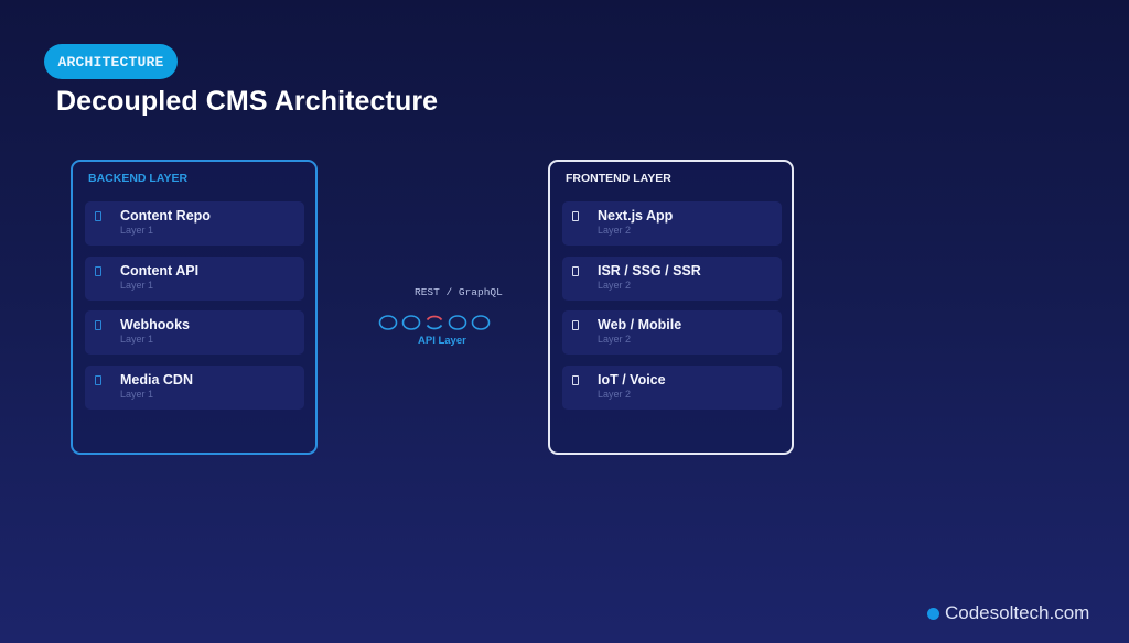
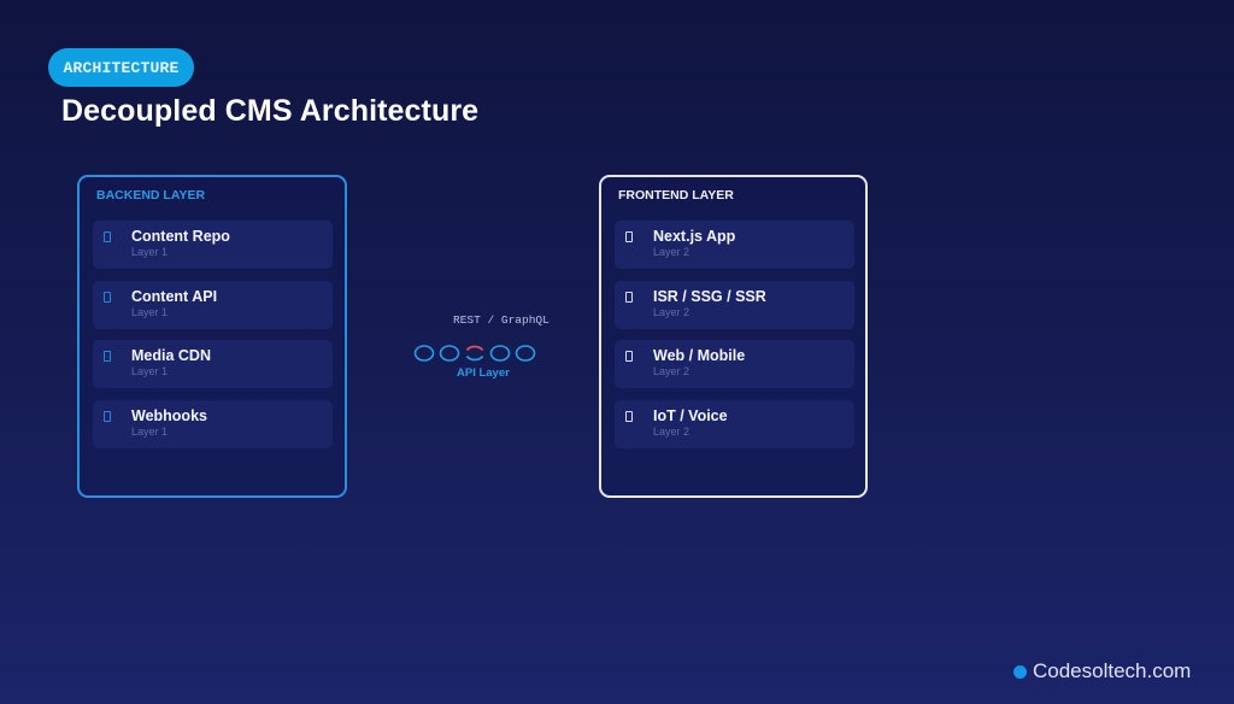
  ARCHITECTURE
  Decoupled CMS Architecture
  BACKEND LAYER
  Content Repo
  Layer 1
  Content API
  Layer 1
- Webhooks
+ Media CDN
  Layer 1
- Media CDN
+ Webhooks
  Layer 1
  REST / GraphQL
  API Layer
  FRONTEND LAYER
  Next.js App
  Layer 2
  ISR / SSG / SSR
  Layer 2
  Web / Mobile
  Layer 2
  IoT / Voice
  Layer 2
  Codesoltech.com
